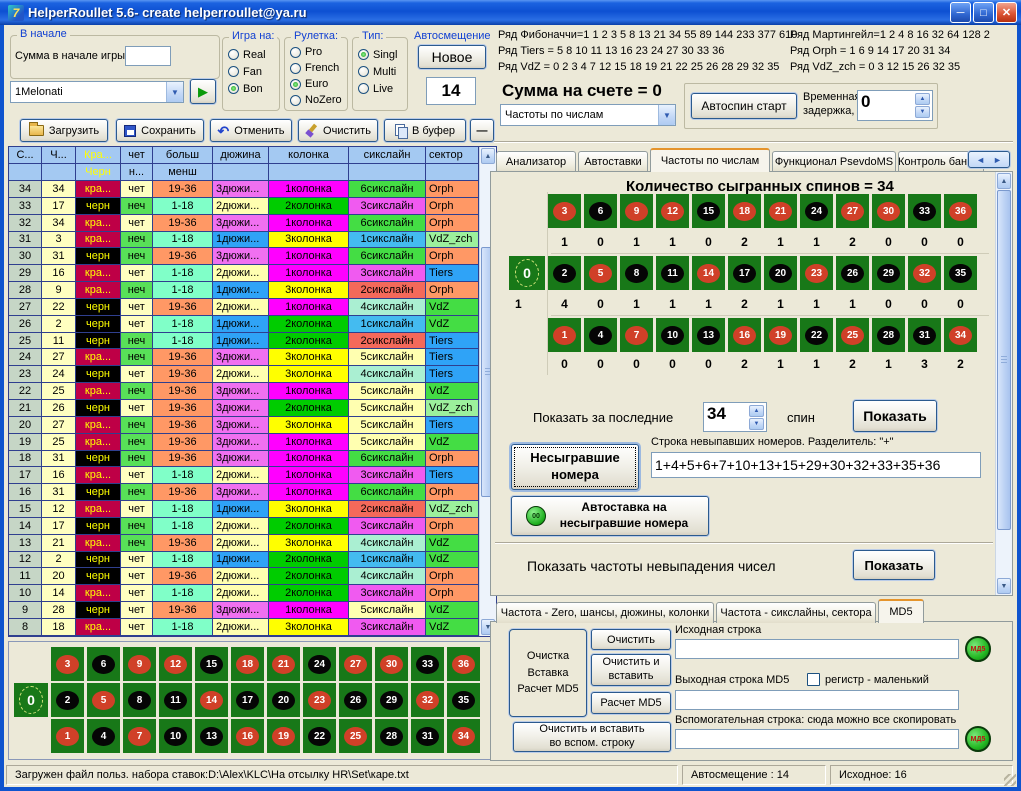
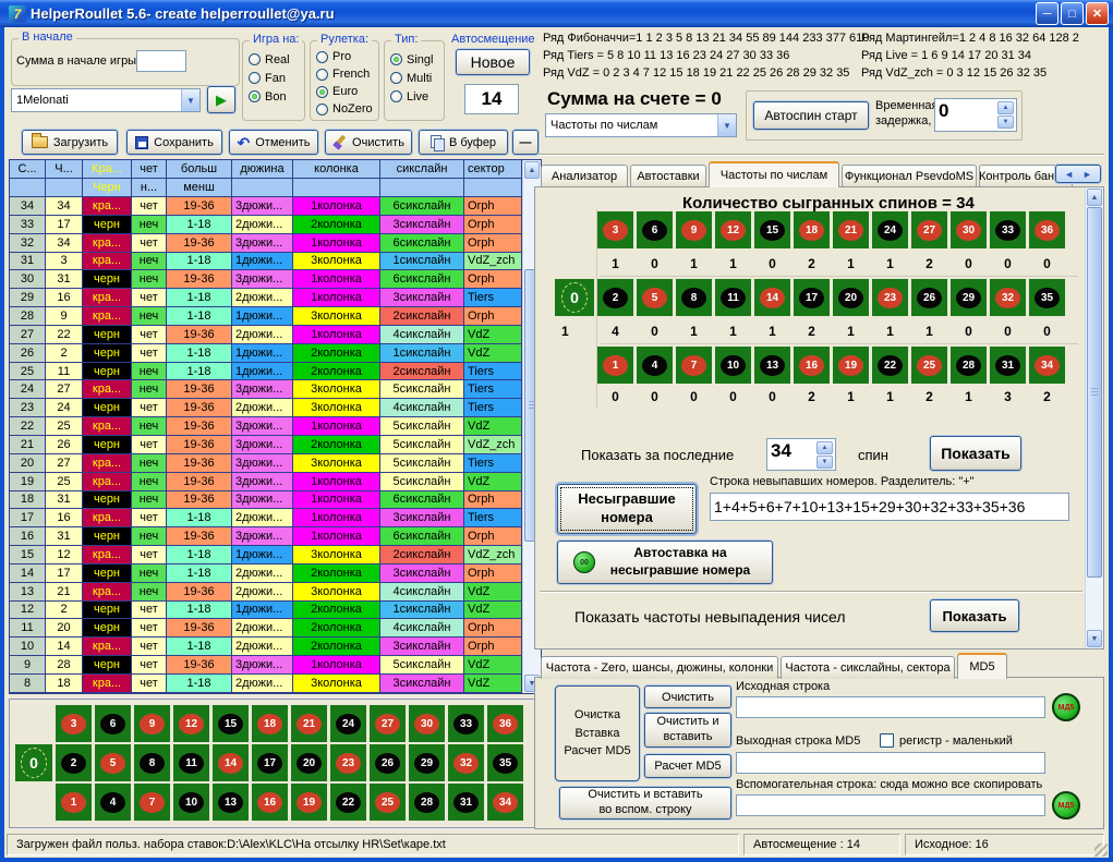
  7
  HelperRoullet 5.6- create helperroullet@ya.ru
  ─
  □
  ✕
  В начале
  Сумма в начале игры
  1Melonati
  ▼
  ▶
  Игра на:
  Real
  Fan
  Bon
  Рулетка:
  Pro
  French
  Euro
  NoZero
  Тип:
  Singl
  Multi
  Live
  Автосмещение
  Новое
  14
  Загрузить
  Сохранить
  ↶
  Отменить
  Очистить
  В буфер
  —
  С...
  Ч...
  Кра...
  чет
  больш
  дюжина
  колонка
  сикслайн
  сектор
  Черн
  н...
  менш
  34
  34
  кра...
  чет
  19-36
  3дюжи...
  1колонка
  6сикслайн
  Orph
  33
  17
  черн
  неч
  1-18
  2дюжи...
  2колонка
  3сикслайн
  Orph
  32
  34
  кра...
  чет
  19-36
  3дюжи...
  1колонка
  6сикслайн
  Orph
  31
  3
  кра...
  неч
  1-18
  1дюжи...
  3колонка
  1сикслайн
  VdZ_zch
  30
  31
  черн
  неч
  19-36
  3дюжи...
  1колонка
  6сикслайн
  Orph
  29
  16
  кра...
  чет
  1-18
  2дюжи...
  1колонка
  3сикслайн
  Tiers
  28
  9
  кра...
  неч
  1-18
  1дюжи...
  3колонка
  2сикслайн
  Orph
  27
  22
  черн
  чет
  19-36
  2дюжи...
  1колонка
  4сикслайн
  VdZ
  26
  2
  черн
  чет
  1-18
  1дюжи...
  2колонка
  1сикслайн
  VdZ
  25
  11
  черн
  неч
  1-18
  1дюжи...
  2колонка
  2сикслайн
  Tiers
  24
  27
  кра...
  неч
  19-36
  3дюжи...
  3колонка
  5сикслайн
  Tiers
  23
  24
  черн
  чет
  19-36
  2дюжи...
  3колонка
  4сикслайн
  Tiers
  22
  25
  кра...
  неч
  19-36
  3дюжи...
  1колонка
  5сикслайн
  VdZ
  21
  26
  черн
  чет
  19-36
  3дюжи...
  2колонка
  5сикслайн
  VdZ_zch
  20
  27
  кра...
  неч
  19-36
  3дюжи...
  3колонка
  5сикслайн
  Tiers
  19
  25
  кра...
  неч
  19-36
  3дюжи...
  1колонка
  5сикслайн
  VdZ
  18
  31
  черн
  неч
  19-36
  3дюжи...
  1колонка
  6сикслайн
  Orph
  17
  16
  кра...
  чет
  1-18
  2дюжи...
  1колонка
  3сикслайн
  Tiers
  16
  31
  черн
  неч
  19-36
  3дюжи...
  1колонка
  6сикслайн
  Orph
  15
  12
  кра...
  чет
  1-18
  1дюжи...
  3колонка
  2сикслайн
  VdZ_zch
  14
  17
  черн
  неч
  1-18
  2дюжи...
  2колонка
  3сикслайн
  Orph
  13
  21
  кра...
  неч
  19-36
  2дюжи...
  3колонка
  4сикслайн
  VdZ
  12
  2
  черн
  чет
  1-18
  1дюжи...
  2колонка
  1сикслайн
  VdZ
  11
  20
  черн
  чет
  19-36
  2дюжи...
  2колонка
  4сикслайн
  Orph
  10
  14
  кра...
  чет
  1-18
  2дюжи...
  2колонка
  3сикслайн
  Orph
  9
  28
  черн
  чет
  19-36
  3дюжи...
  1колонка
  5сикслайн
  VdZ
  8
  18
  кра...
  чет
  1-18
  2дюжи...
  3колонка
  3сикслайн
  VdZ
  3
  6
  9
  12
  15
  18
  21
  24
  27
  30
  33
  36
  2
  5
  8
  11
  14
  17
  20
  23
  26
  29
  32
  35
  1
  4
  7
  10
  13
  16
  19
  22
  25
  28
  31
  34
  0
  Загружен файл польз. набора ставок:D:\Alex\KLC\На отсылку HR\Set\каре.txt
  Автосмещение : 14
  Исходное: 16
  Ряд Фибоначчи=1 1 2 3 5 8 13 21 34 55 89 144 233 377 610
  Ряд Tiers = 5 8 10 11 13 16 23 24 27 30 33 36
  Ряд VdZ = 0 2 3 4 7 12 15 18 19 21 22 25 26 28 29 32 35
  Ряд Мартингейл=1 2 4 8 16 32 64 128 2
- Ряд Orph = 1 6 9 14 17 20 31 34
+ Ряд Live = 1 6 9 14 17 20 31 34
  Ряд VdZ_zch = 0 3 12 15 26 32 35
  Сумма на счете = 0
  Частоты по числам
  ▼
  Автоспин старт
  Временна
  задержка,
  0
  Анализатор Автоставки Частоты по числам Функционал PsevdoMS Контроль бан
  ◄
  ►
  Количество сыгранных спинов = 34
  3
  6
  9
  12
  15
  18
  21
  24
  27
  30
  33
  36
  1
  0
  1
  1
  0
  2
  1
  1
  2
  0
  0
  0
  2
  5
  8
  11
  14
  17
  20
  23
  26
  29
  32
  35
  4
  0
  1
  1
  1
  2
  1
  1
  1
  0
  0
  0
  1
  4
  7
  10
  13
  16
  19
  22
  25
  28
  31
  34
  0
  0
  0
  0
  0
  2
  1
  1
  2
  1
  3
  2
  0
  1
  Показать за последние
  34
  спин
  Показать
  Несыгравшие номера
  Строка невыпавших номеров. Разделитель: "+"
  1+4+5+6+7+10+13+15+29+30+32+33+35+36
  Автоставка на несыгравшие номера
  Показать частоты невыпадения чисел
  Показать
  Частота - Zero, шансы, дюжины, колонки Частота - сикслайны, сектора MD5
  Очистка
  Вставка
  Расчет MD5
  Очистить
  Очистить и вставить
  Расчет MD5
  Очистить и вставить
  во вспом. строку
  Исходная строка
  Выходная строка MD5
  регистр - маленький
  Вспомогательная строка: сюда можно все скопировать
